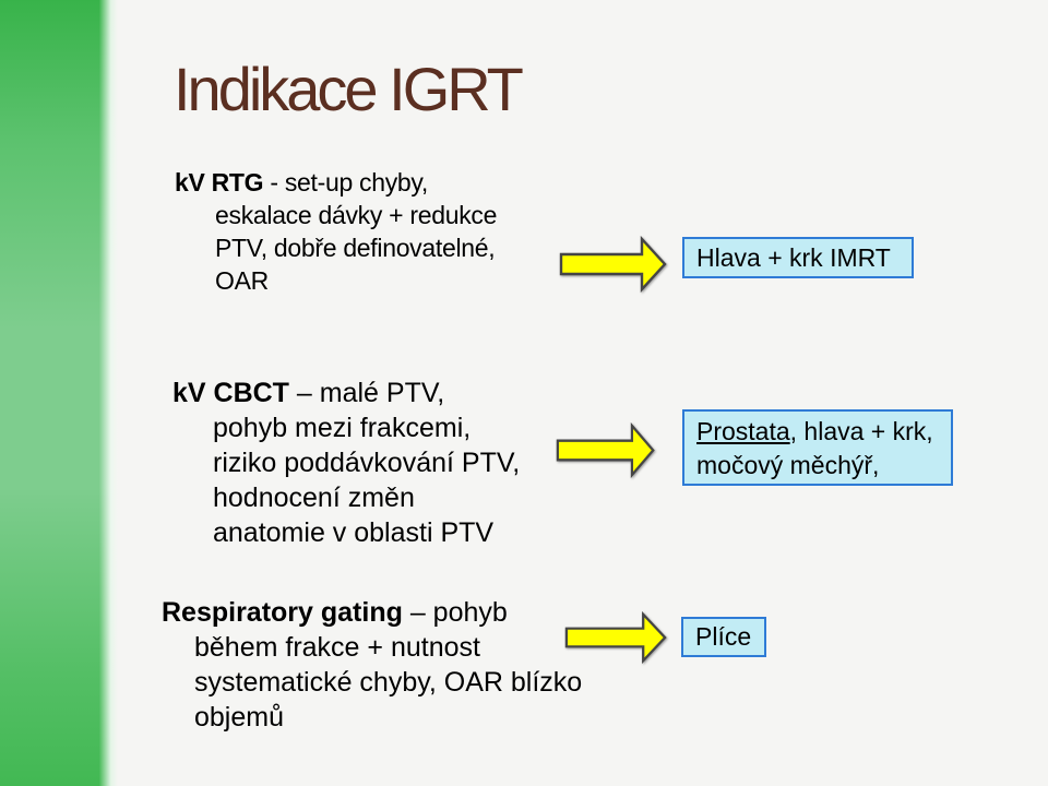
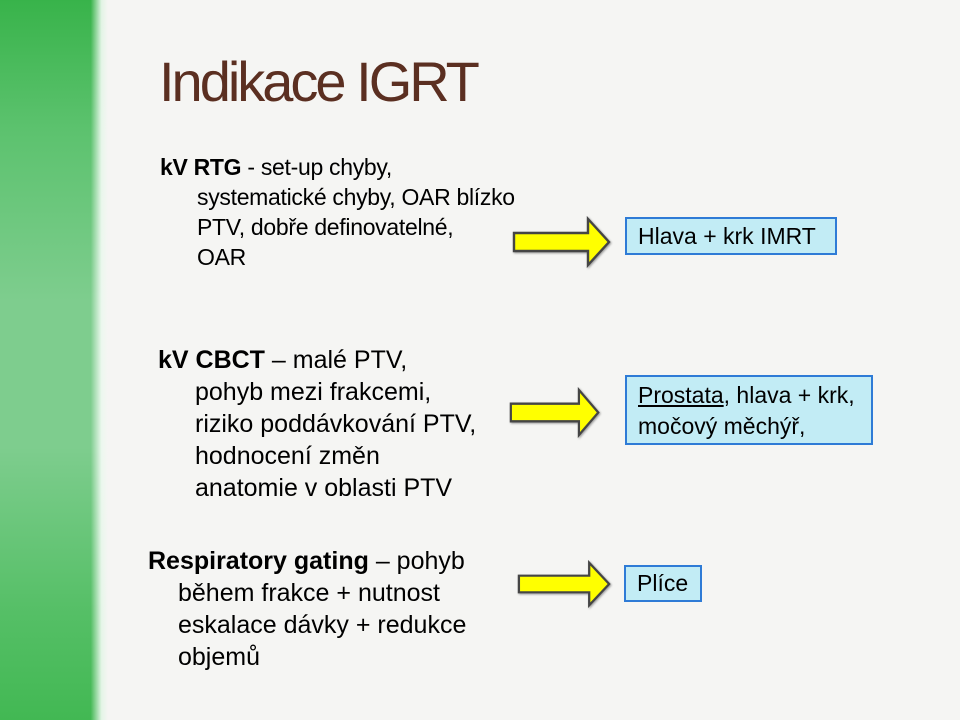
  Indikace IGRT
  kV RTG - set-up chyby,
- eskalace dávky + redukce
+ systematické chyby, OAR blízko
  PTV, dobře definovatelné,
  OAR
  kV CBCT – malé PTV,
  pohyb mezi frakcemi,
  riziko poddávkování PTV,
  hodnocení změn
  anatomie v oblasti PTV
  Respiratory gating – pohyb
  během frakce + nutnost
- systematické chyby, OAR blízko
+ eskalace dávky + redukce
  objemů
  Hlava + krk IMRT
  Prostata, hlava + krk,
  močový měchýř,
  Plíce
